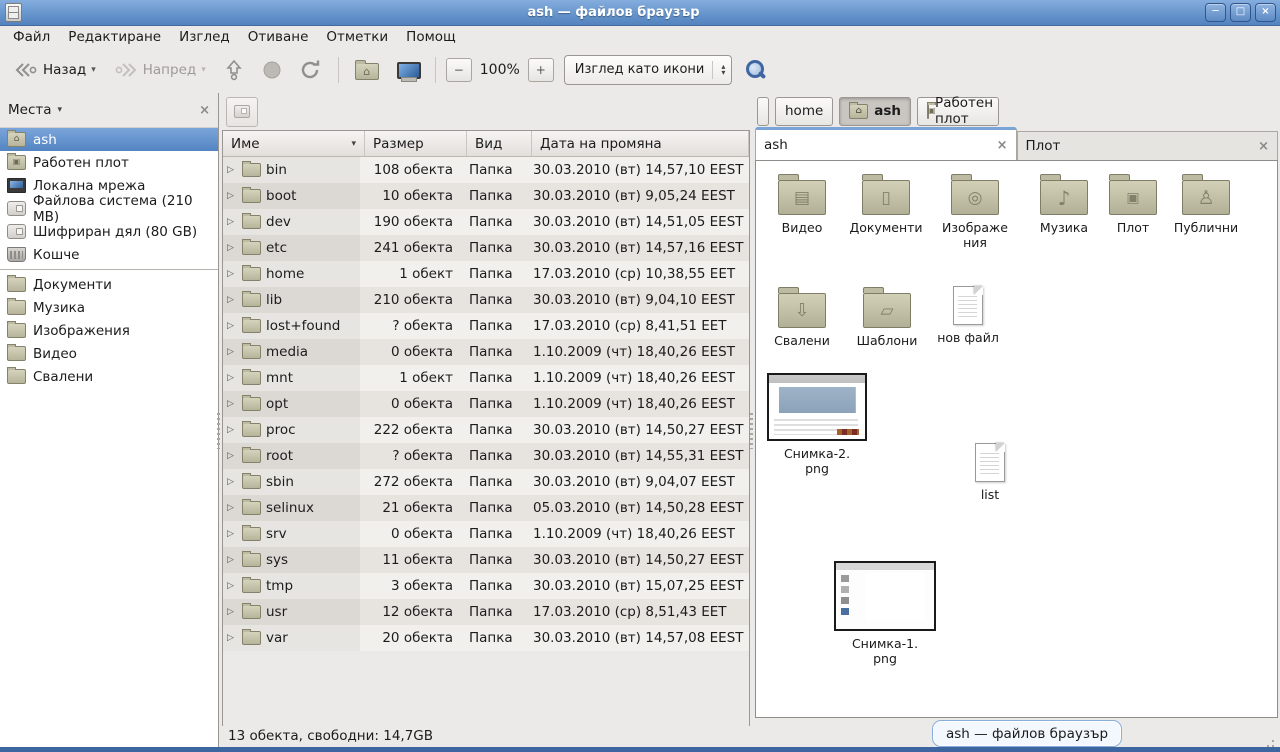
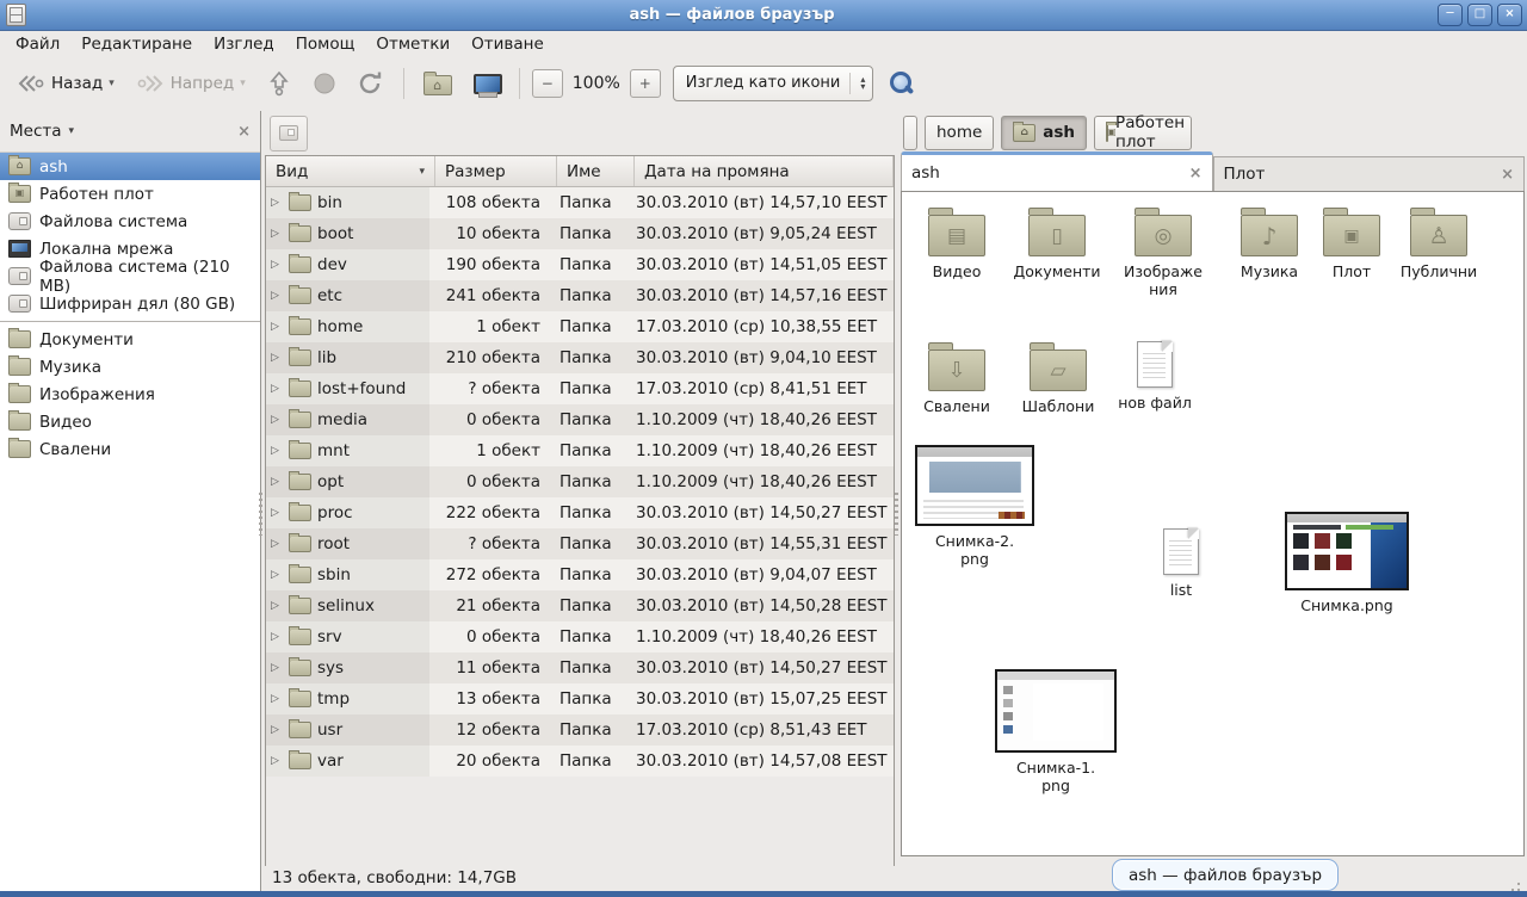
  ash — файлов браузър
  ─
  □
  ×
  Файл
  Редактиране
  Изглед
- Отиване
+ Помощ
  Отметки
- Помощ
+ Отиване
  Назад
  ▾
  Напред
  ▾
  −
  100%
  +
  Изглед като икони
  ▴
  ▾
  Места
  ▾
  ×
  ash
  Работен плот
+ Файлова система
  Локална мрежа
  Файлова система (210 MB)
  Шифриран дял (80 GB)
- Кошче
  Документи
  Музика
  Изображения
  Видео
  Свалени
- Име
+ Вид
  ▾
  Размер
- Вид
+ Име
  Дата на промяна
  bin
  108 обекта
  Папка
  30.03.2010 (вт) 14,57,10 EEST
  boot
  10 обекта
  Папка
  30.03.2010 (вт) 9,05,24 EEST
  dev
  190 обекта
  Папка
  30.03.2010 (вт) 14,51,05 EEST
  etc
  241 обекта
  Папка
  30.03.2010 (вт) 14,57,16 EEST
  home
  1 обект
  Папка
  17.03.2010 (ср) 10,38,55 EET
  lib
  210 обекта
  Папка
  30.03.2010 (вт) 9,04,10 EEST
  lost+found
  ? обекта
  Папка
  17.03.2010 (ср) 8,41,51 EET
  media
  0 обекта
  Папка
  1.10.2009 (чт) 18,40,26 EEST
  mnt
  1 обект
  Папка
  1.10.2009 (чт) 18,40,26 EEST
  opt
  0 обекта
  Папка
  1.10.2009 (чт) 18,40,26 EEST
  proc
  222 обекта
  Папка
  30.03.2010 (вт) 14,50,27 EEST
  root
  ? обекта
  Папка
  30.03.2010 (вт) 14,55,31 EEST
  sbin
  272 обекта
  Папка
  30.03.2010 (вт) 9,04,07 EEST
  selinux
  21 обекта
  Папка
- 05.03.2010 (вт) 14,50,28 EEST
+ 30.03.2010 (вт) 14,50,28 EEST
  srv
  0 обекта
  Папка
  1.10.2009 (чт) 18,40,26 EEST
  sys
  11 обекта
  Папка
  30.03.2010 (вт) 14,50,27 EEST
  tmp
- 3 обекта
+ 13 обекта
  Папка
  30.03.2010 (вт) 15,07,25 EEST
  usr
  12 обекта
  Папка
  17.03.2010 (ср) 8,51,43 EET
  var
  20 обекта
  Папка
  30.03.2010 (вт) 14,57,08 EEST
  home
  ash
  Работен плот
  ash
  ×
  Плот
  ×
  Видео
  Документи
  Изображения
  Музика
  Плот
  Публични
  Свалени
  Шаблони
  нов файл
  Снимка-2.png
  list
+ Снимка.png
  Снимка-1.png
  13 обекта, свободни: 14,7GB
  ash — файлов браузър
